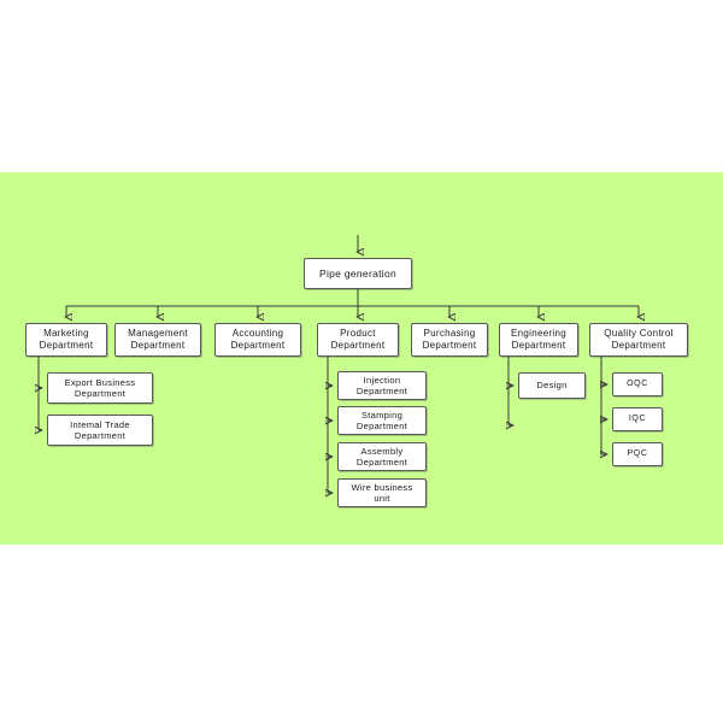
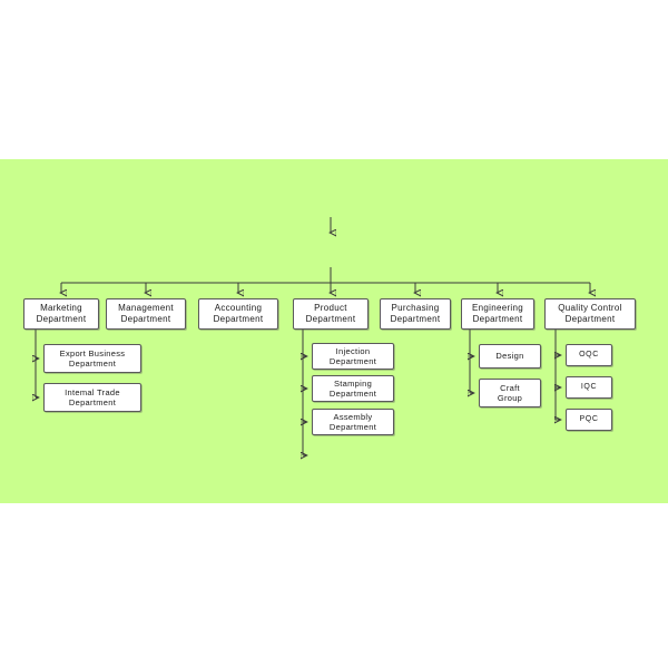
- Pipe generation
  Marketing
  Department
  Management
  Department
  Accounting
  Department
  Product
  Department
  Purchasing
  Department
  Engineering
  Department
  Quality Control
  Department
  Export Business
  Department
  Intemal Trade
  Department
  Injection
  Department
  Stamping
  Department
  Assembly
  Department
- Wire business
- unit
  Design
+ Craft
+ Group
